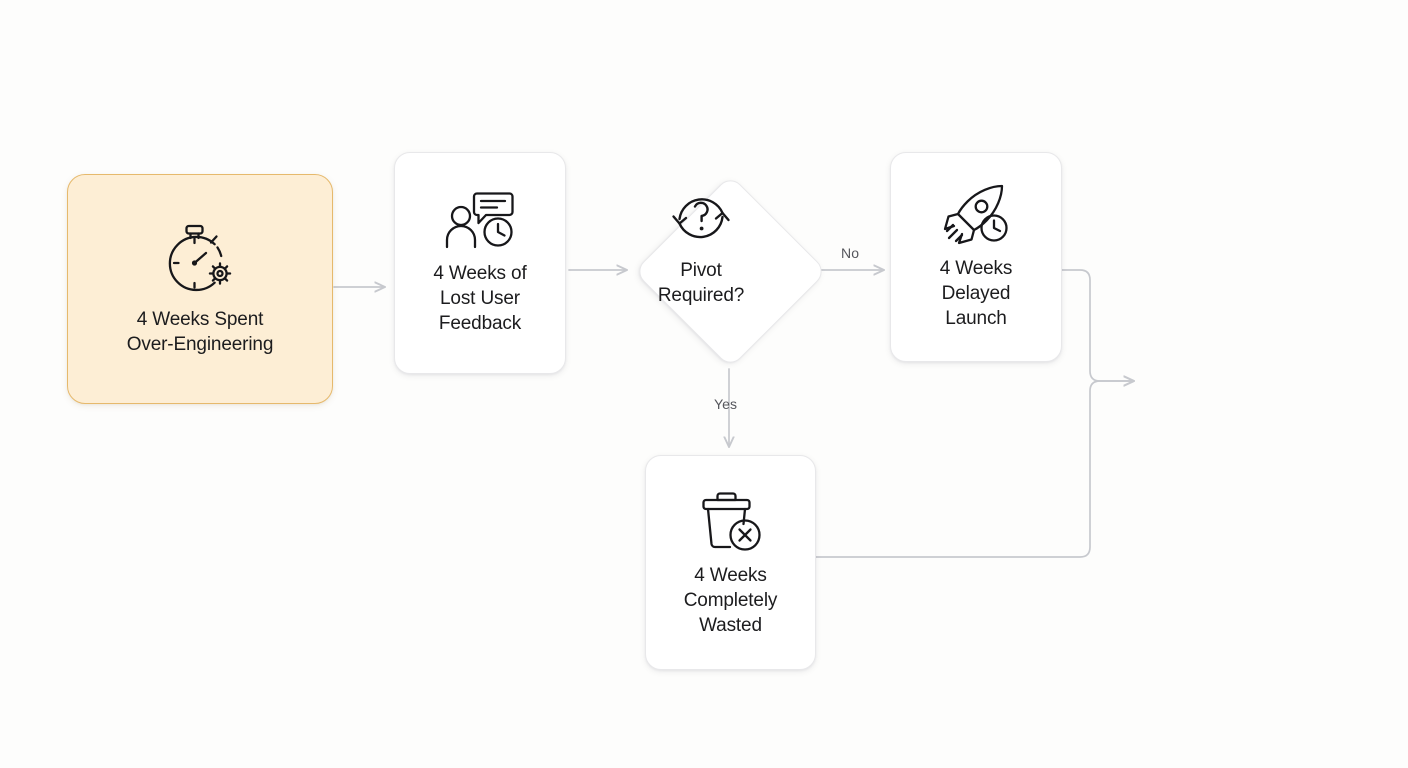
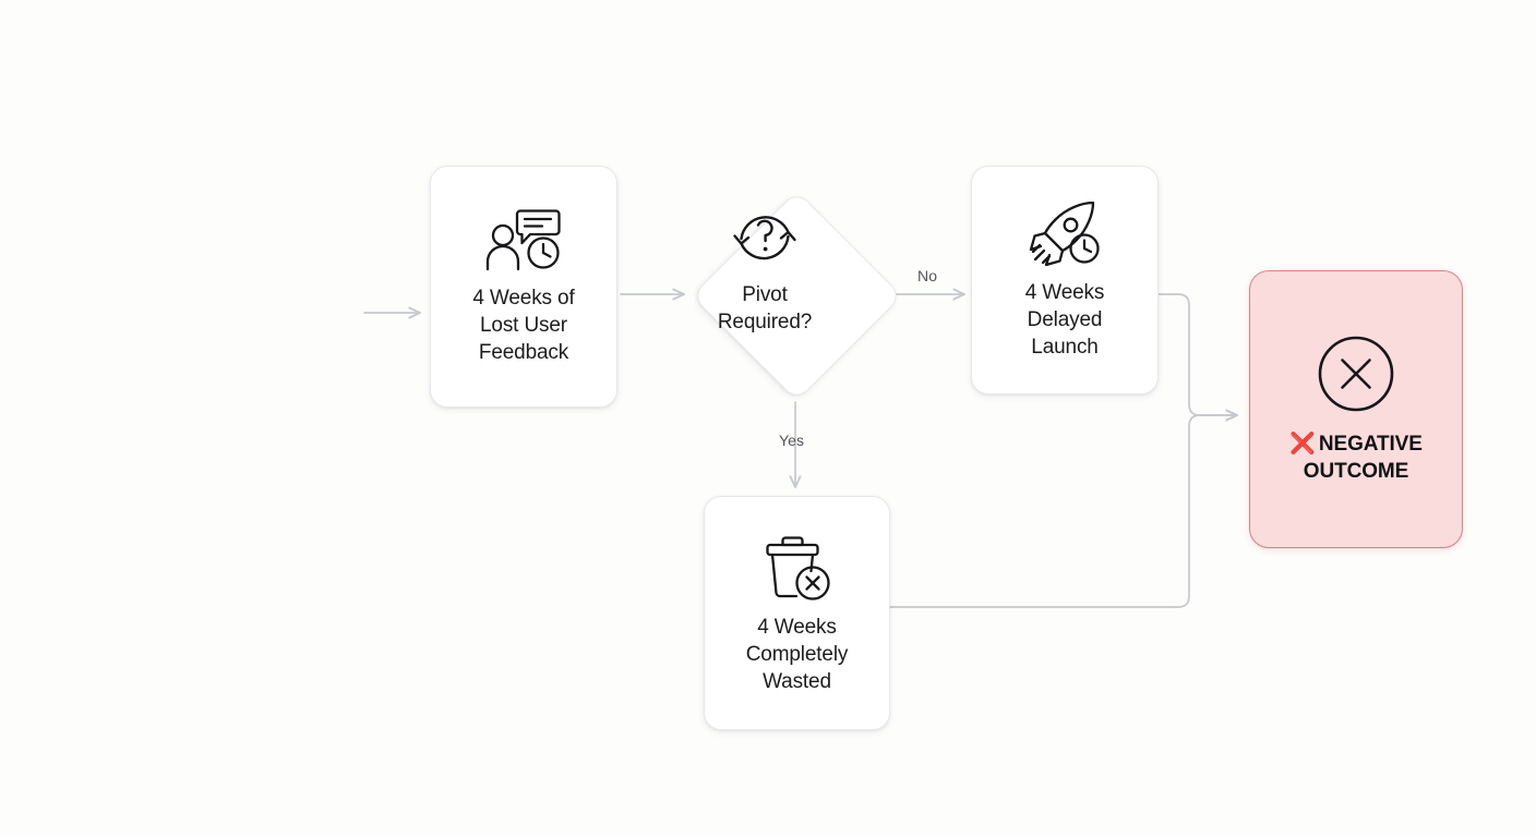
  No
  Yes
- 4 Weeks Spent
- Over-Engineering
  4 Weeks of
  Lost User
  Feedback
  Pivot
  Required?
  4 Weeks
  Delayed
  Launch
  4 Weeks
  Completely
  Wasted
+ ❌
+ NEGATIVE
+ OUTCOME
